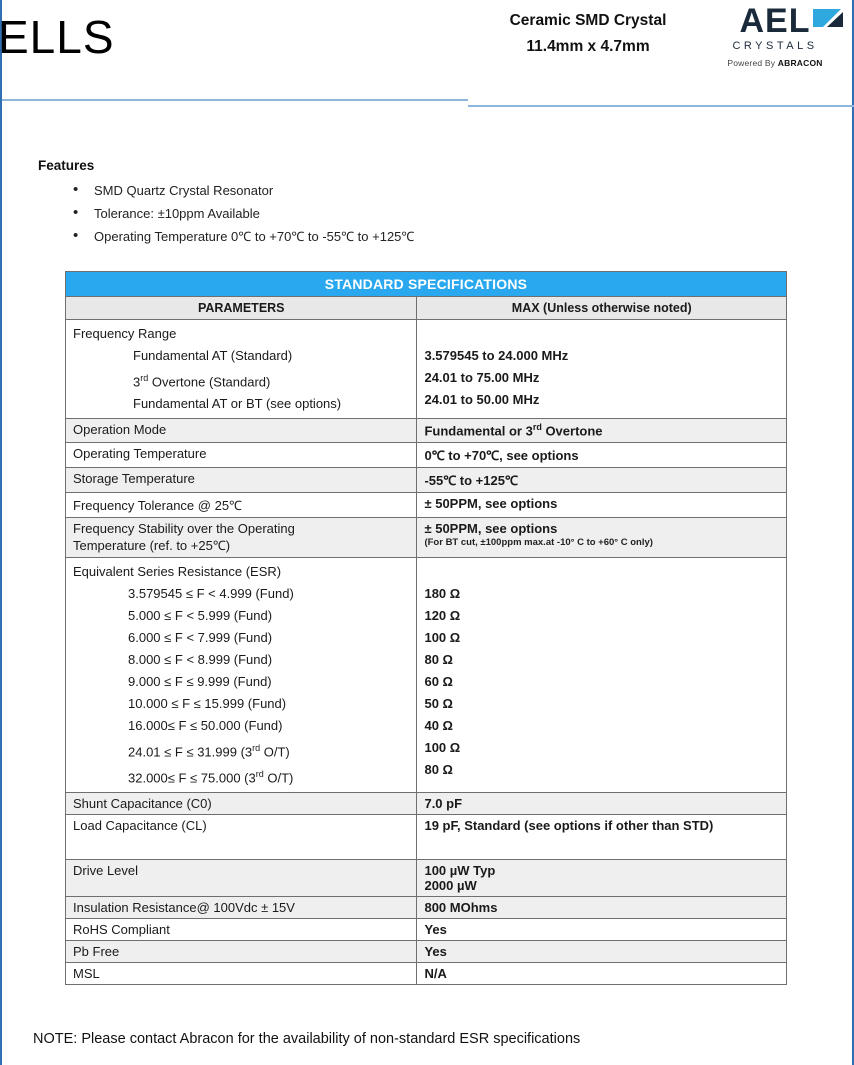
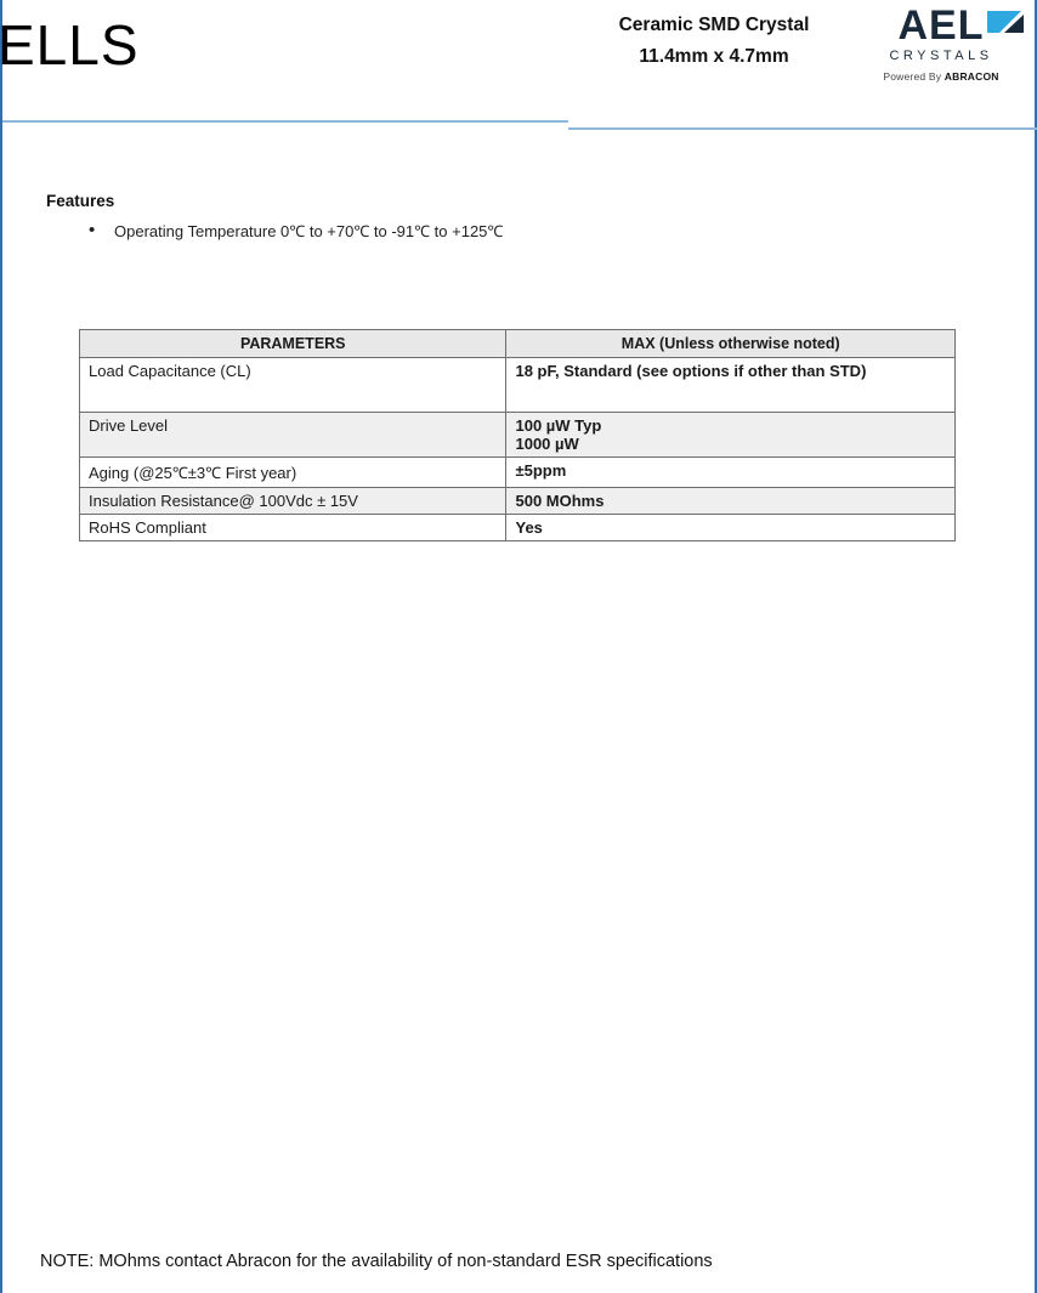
  ELLS
  Ceramic SMD Crystal
  11.4mm x 4.7mm
  AEL
  CRYSTALS
  Powered By ABRACON
  Features
- SMD Quartz Crystal Resonator
- Tolerance: ±10ppm Available
- Operating Temperature 0℃ to +70℃ to -55℃ to +125℃
+ Operating Temperature 0℃ to +70℃ to -91℃ to +125℃
- STANDARD SPECIFICATIONS
  PARAMETERS	MAX (Unless otherwise noted)
- Frequency Range Fundamental AT (Standard) 3rd Overtone (Standard) Fundamental AT or BT (see options)	3.579545 to 24.000 MHz 24.01 to 75.00 MHz 24.01 to 50.00 MHz
- Operation Mode	Fundamental or 3rd Overtone
- Operating Temperature	0℃ to +70℃, see options
- Storage Temperature	-55℃ to +125℃
- Frequency Tolerance @ 25℃	± 50PPM, see options
- Frequency Stability over the Operating Temperature (ref. to +25℃)	± 50PPM, see options (For BT cut, ±100ppm max.at -10° C to +60° C only)
- Equivalent Series Resistance (ESR) 3.579545 ≤ F < 4.999 (Fund) 5.000 ≤ F < 5.999 (Fund) 6.000 ≤ F < 7.999 (Fund) 8.000 ≤ F < 8.999 (Fund) 9.000 ≤ F ≤ 9.999 (Fund) 10.000 ≤ F ≤ 15.999 (Fund) 16.000≤ F ≤ 50.000 (Fund) 24.01 ≤ F ≤ 31.999 (3rd O/T) 32.000≤ F ≤ 75.000 (3rd O/T)	180 Ω 120 Ω 100 Ω 80 Ω 60 Ω 50 Ω 40 Ω 100 Ω 80 Ω
- Shunt Capacitance (C0)	7.0 pF
- Load Capacitance (CL)	19 pF, Standard (see options if other than STD)
+ Load Capacitance (CL)	18 pF, Standard (see options if other than STD)
- Drive Level	100 µW Typ 2000 µW
+ Drive Level	100 µW Typ 1000 µW
+ Aging (@25℃±3℃ First year)	±5ppm
- Insulation Resistance@ 100Vdc ± 15V	800 MOhms
+ Insulation Resistance@ 100Vdc ± 15V	500 MOhms
  RoHS Compliant	Yes
- Pb Free	Yes
- MSL	N/A
- NOTE: Please contact Abracon for the availability of non-standard ESR specifications
+ NOTE: MOhms contact Abracon for the availability of non-standard ESR specifications
